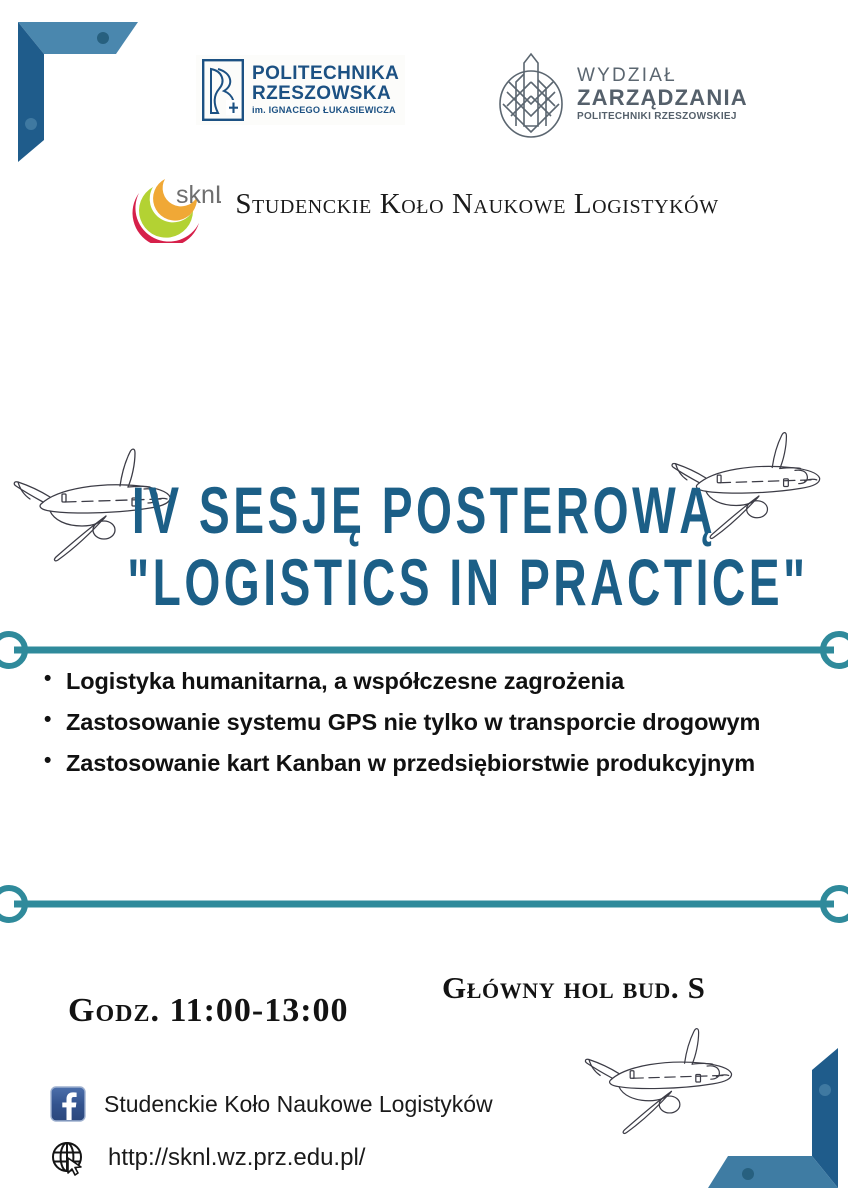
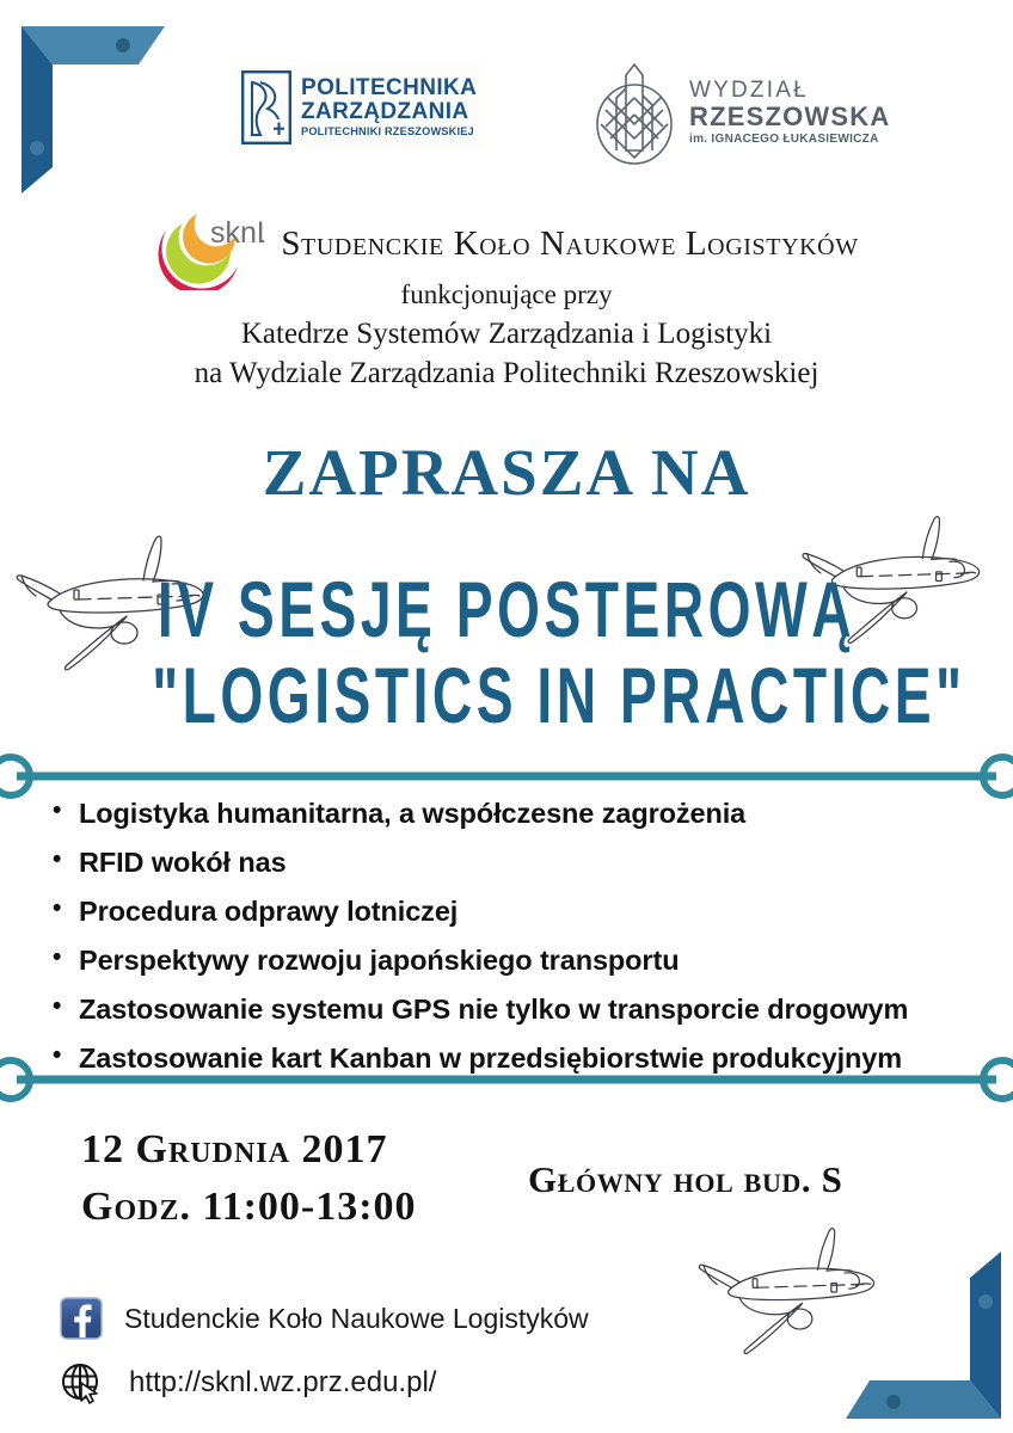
  POLITECHNIKA
- RZESZOWSKA
+ ZARZĄDZANIA
- im. IGNACEGO ŁUKASIEWICZA
+ POLITECHNIKI RZESZOWSKIEJ
  WYDZIAŁ
- ZARZĄDZANIA
+ RZESZOWSKA
- POLITECHNIKI RZESZOWSKIEJ
+ im. IGNACEGO ŁUKASIEWICZA
  skn
  Studenckie Koło Naukowe Logistyków
+ funkcjonujące przy
+ Katedrze Systemów Zarządzania i Logistyki
+ na Wydziale Zarządzania Politechniki Rzeszowskiej
+ ZAPRASZA NA
  IV SESJĘ POSTEROWĄ
  "LOGISTICS IN PRACTICE"
  Logistyka humanitarna, a współczesne zagrożenia
+ RFID wokół nas
+ Procedura odprawy lotniczej
+ Perspektywy rozwoju japońskiego transportu
  Zastosowanie systemu GPS nie tylko w transporcie drogowym
  Zastosowanie kart Kanban w przedsiębiorstwie produkcyjnym
+ 12 Grudnia 2017
  Godz. 11:00-13:00
  Główny hol bud. S
  Studenckie Koło Naukowe Logistyków
  http://sknl.wz.prz.edu.pl/
